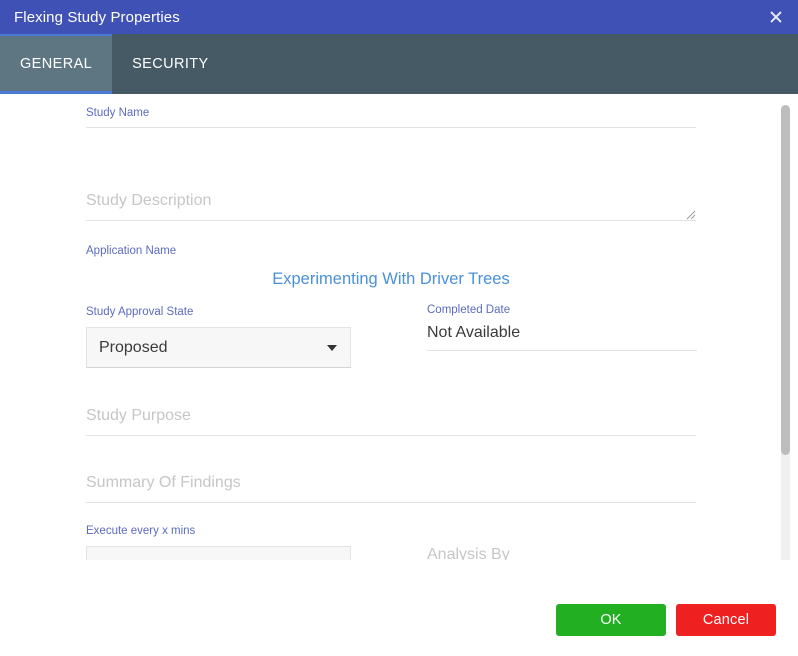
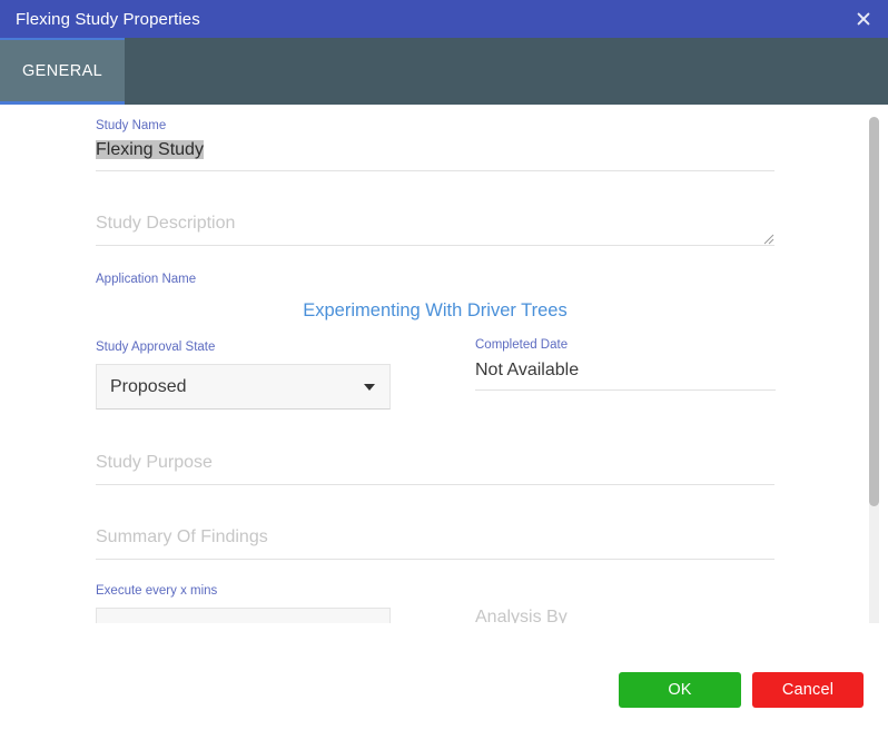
  Flexing Study Properties
  GENERAL
- SECURITY
  Study Name
+ Flexing Study
  Study Description
  Application Name
  Experimenting With Driver Trees
  Study Approval State
  Proposed
  Completed Date
  Not Available
  Study Purpose
  Summary Of Findings
  Execute every x mins
  Analysis By
  OK
  Cancel
